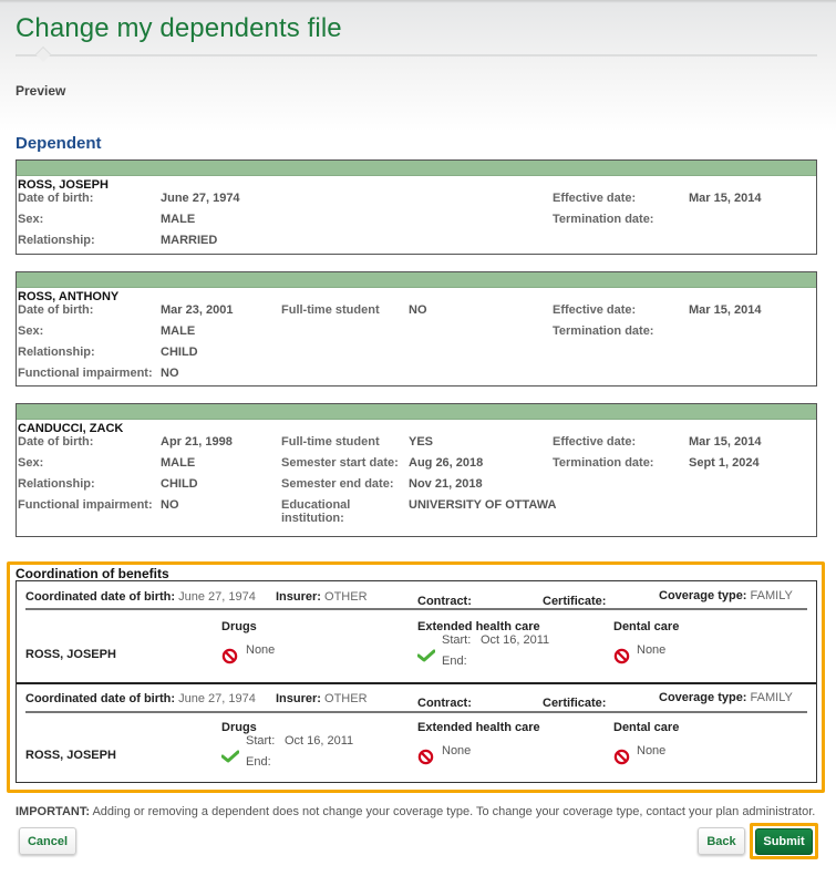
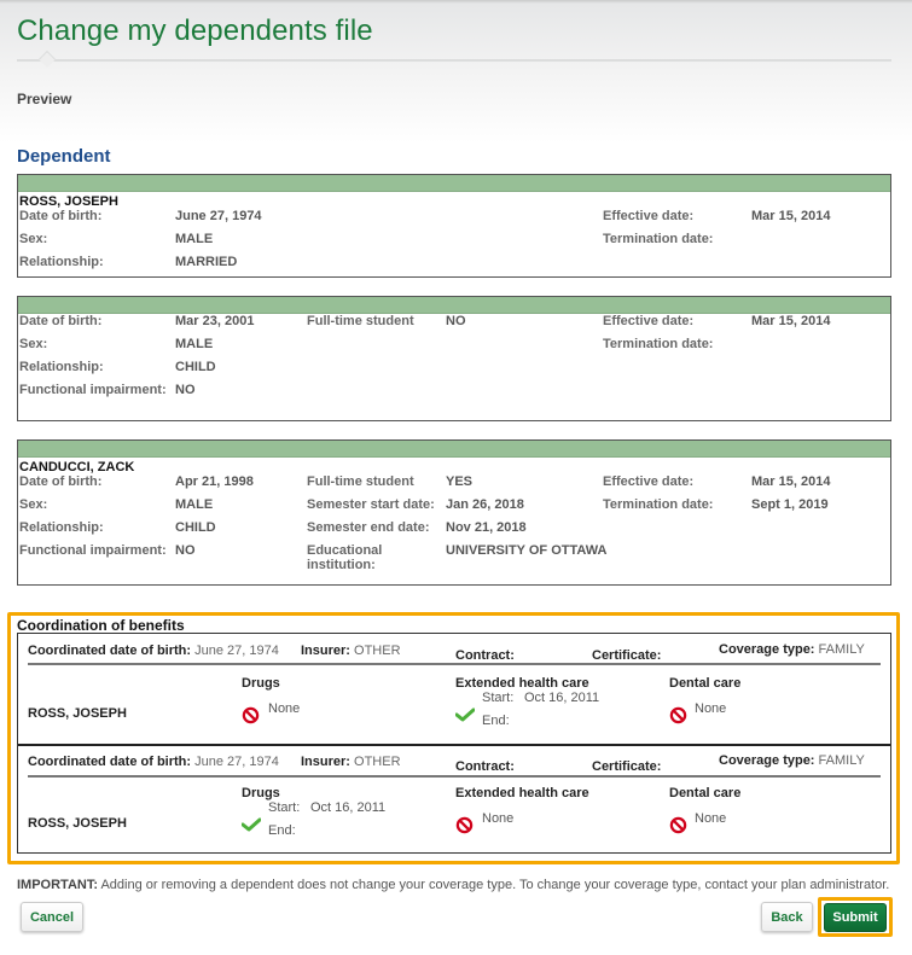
  Change my dependents file
  Preview
  Dependent
  ROSS, JOSEPH
  Date of birth:
  June 27, 1974
  Effective date:
  Mar 15, 2014
  Sex:
  MALE
  Termination date:
  Relationship:
  MARRIED
- ROSS, ANTHONY
  Date of birth:
  Mar 23, 2001
  Full-time student
  NO
  Effective date:
  Mar 15, 2014
  Sex:
  MALE
  Termination date:
  Relationship:
  CHILD
  Functional impairment:
  NO
  CANDUCCI, ZACK
  Date of birth:
  Apr 21, 1998
  Full-time student
  YES
  Effective date:
  Mar 15, 2014
  Sex:
  MALE
  Semester start date:
- Aug 26, 2018
+ Jan 26, 2018
  Termination date:
- Sept 1, 2024
+ Sept 1, 2019
  Relationship:
  CHILD
  Semester end date:
  Nov 21, 2018
  Functional impairment:
  NO
  Educational
  institution:
  UNIVERSITY OF OTTAWA
  Coordination of benefits
  Coordinated date of birth: June 27, 1974
  Insurer: OTHER
  Contract:
  Certificate:
  Coverage type: FAMILY
  ROSS, JOSEPH
  Drugs
  None
  Extended health care
  Start:
  Oct 16, 2011
  End:
  Dental care
  None
  Coordinated date of birth: June 27, 1974
  Insurer: OTHER
  Contract:
  Certificate:
  Coverage type: FAMILY
  ROSS, JOSEPH
  Drugs
  Start:
  Oct 16, 2011
  End:
  Extended health care
  None
  Dental care
  None
  IMPORTANT: Adding or removing a dependent does not change your coverage type. To change your coverage type, contact your plan administrator.
  Cancel
  Back
  Submit
